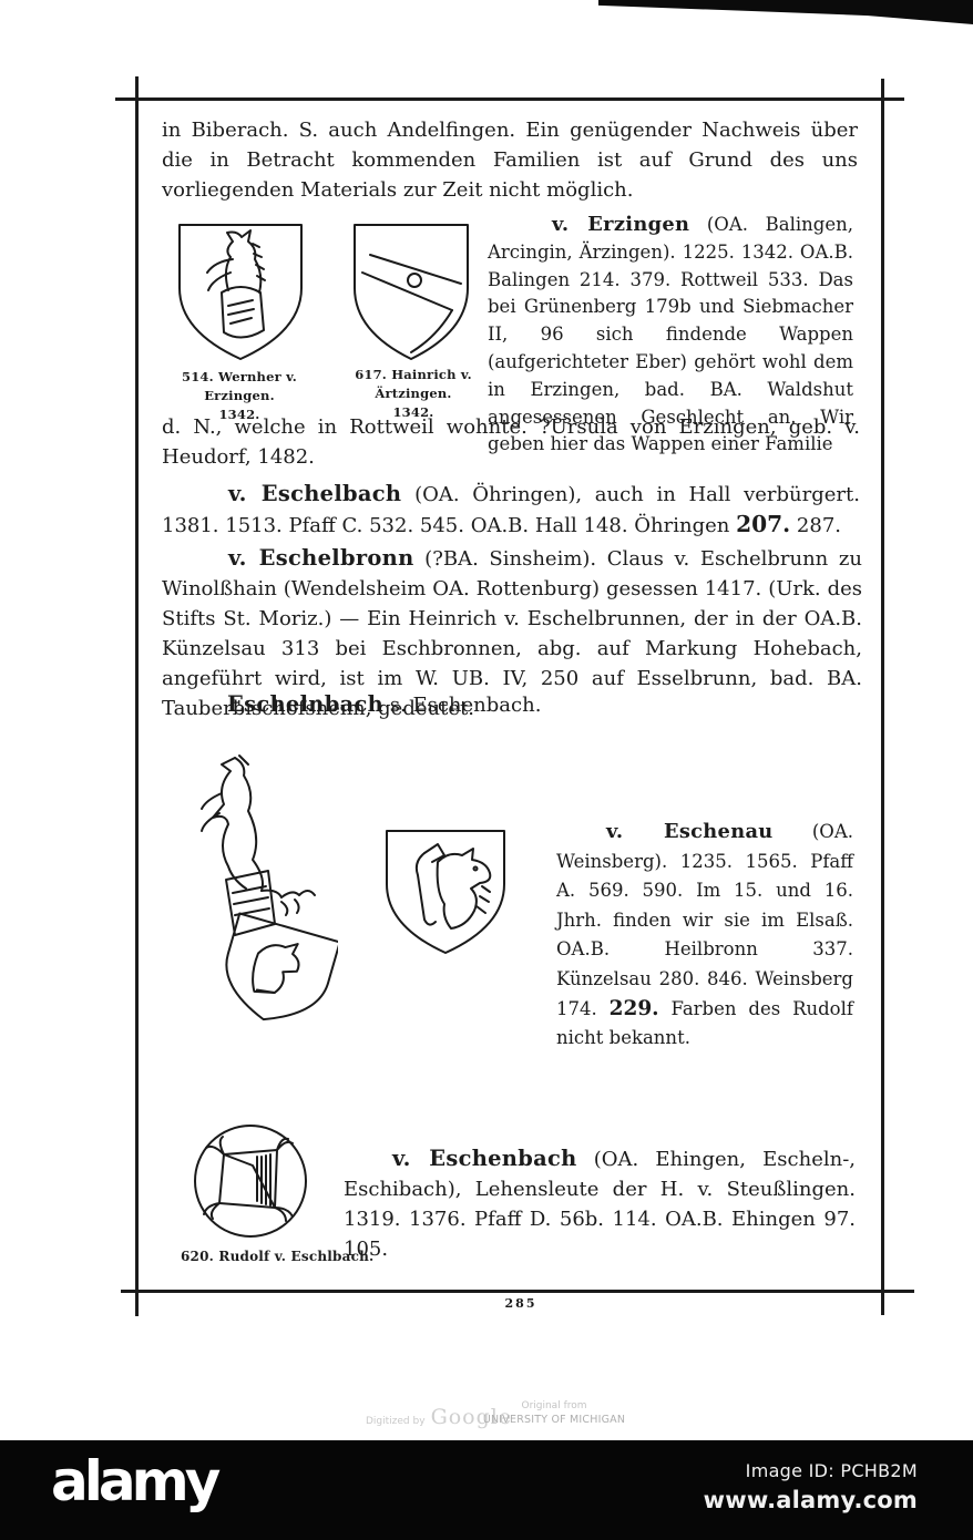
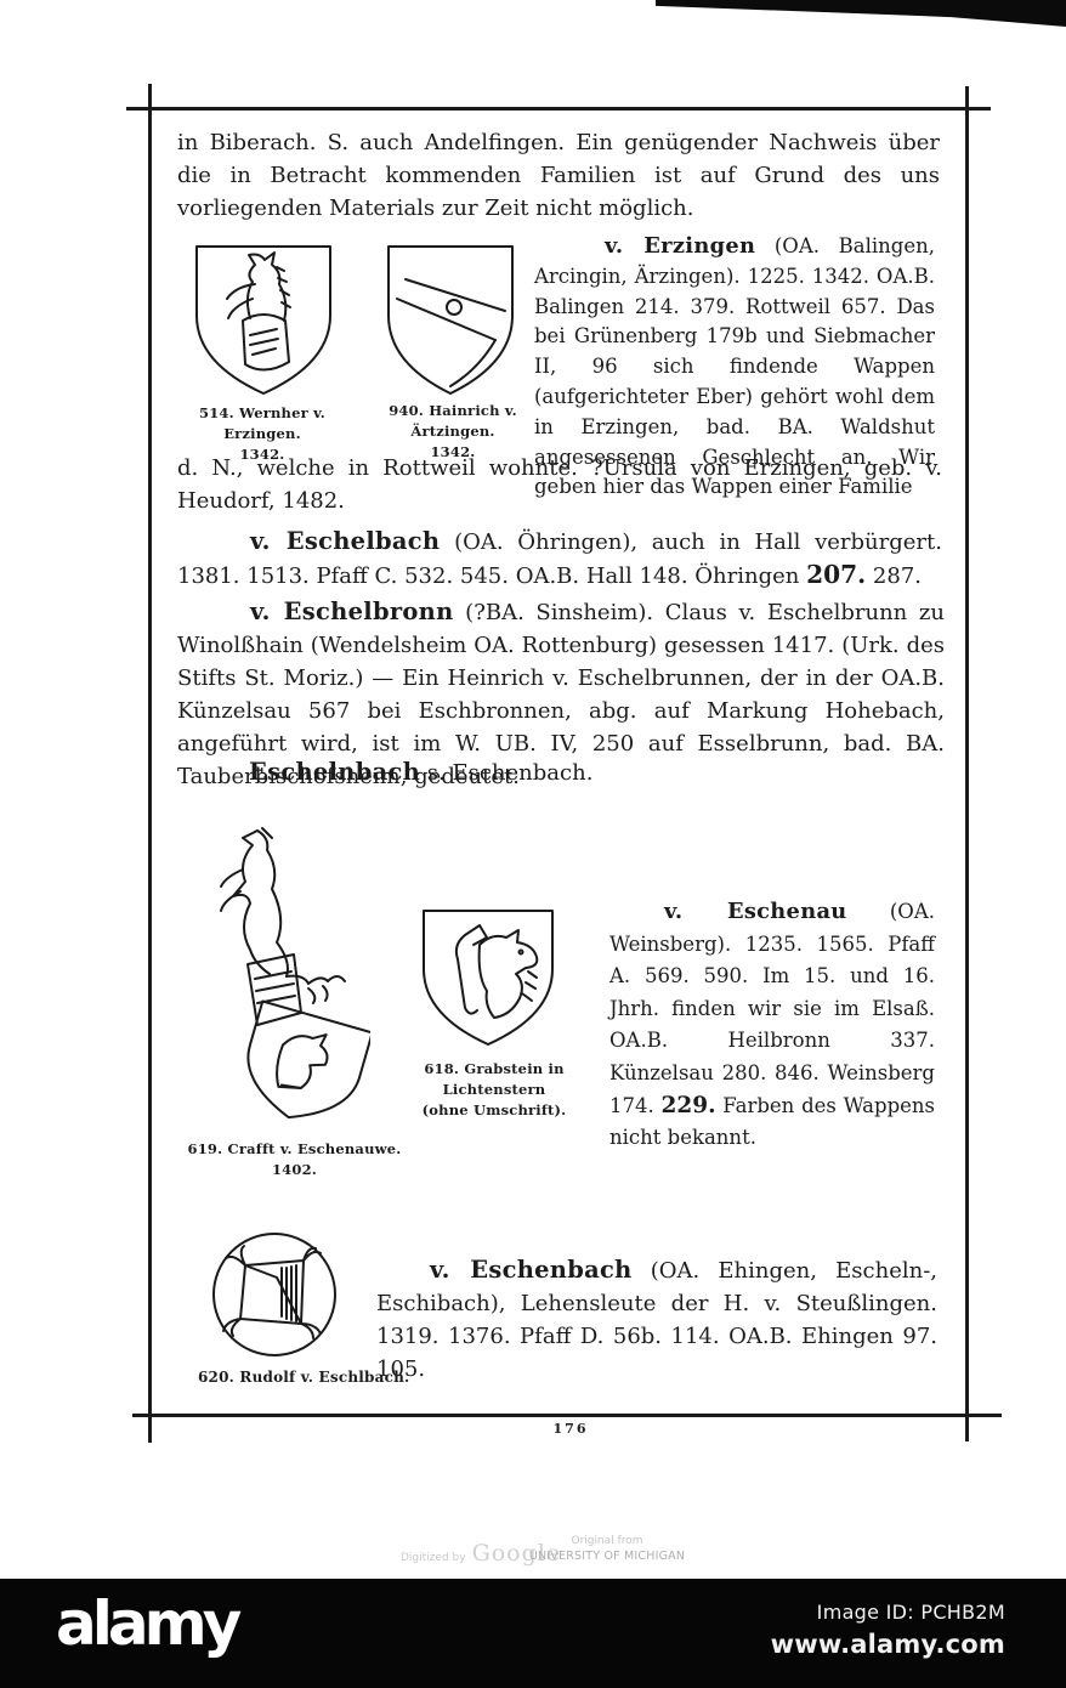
  in Biberach. S. auch Andelfingen. Ein genügender Nachweis über die in Betracht kommenden Familien ist auf Grund des uns vorliegenden Materials zur Zeit nicht möglich.
  514. Wernher v. Erzingen.
  1342.
- 617. Hainrich v. Ärtzingen.
+ 940. Hainrich v. Ärtzingen.
  1342.
- v. Erzingen (OA. Balingen, Arcingin, Ärzingen). 1225. 1342. OA.B. Balingen 214. 379. Rottweil 533. Das bei Grünenberg 179b und Siebmacher II, 96 sich findende Wappen (aufgerichteter Eber) gehört wohl dem in Erzingen, bad. BA. Waldshut angesessenen Geschlecht an. Wir geben hier das Wappen einer Familie
+ v. Erzingen (OA. Balingen, Arcingin, Ärzingen). 1225. 1342. OA.B. Balingen 214. 379. Rottweil 657. Das bei Grünenberg 179b und Siebmacher II, 96 sich findende Wappen (aufgerichteter Eber) gehört wohl dem in Erzingen, bad. BA. Waldshut angesessenen Geschlecht an. Wir geben hier das Wappen einer Familie
  d. N., welche in Rottweil wohnte. ?Ursula von Erzingen, geb. v. Heudorf, 1482.
  v. Eschelbach (OA. Öhringen), auch in Hall verbürgert. 1381. 1513. Pfaff C. 532. 545. OA.B. Hall 148. Öhringen 207. 287.
- v. Eschelbronn (?BA. Sinsheim). Claus v. Eschelbrunn zu Winolßhain (Wendelsheim OA. Rottenburg) gesessen 1417. (Urk. des Stifts St. Moriz.) — Ein Heinrich v. Eschelbrunnen, der in der OA.B. Künzelsau 313 bei Eschbronnen, abg. auf Markung Hohebach, angeführt wird, ist im W. UB. IV, 250 auf Esselbrunn, bad. BA. Tauberbischofsheim, gedeutet.
+ v. Eschelbronn (?BA. Sinsheim). Claus v. Eschelbrunn zu Winolßhain (Wendelsheim OA. Rottenburg) gesessen 1417. (Urk. des Stifts St. Moriz.) — Ein Heinrich v. Eschelbrunnen, der in der OA.B. Künzelsau 567 bei Eschbronnen, abg. auf Markung Hohebach, angeführt wird, ist im W. UB. IV, 250 auf Esselbrunn, bad. BA. Tauberbischofsheim, gedeutet.
  Eschelnbach s. Eschenbach.
+ 619. Crafft v. Eschenauwe.
+ 1402.
+ 618. Grabstein in Lichtenstern
+ (ohne Umschrift).
- v. Eschenau (OA. Weinsberg). 1235. 1565. Pfaff A. 569. 590. Im 15. und 16. Jhrh. finden wir sie im Elsaß. OA.B. Heilbronn 337. Künzelsau 280. 846. Weinsberg 174. 229. Farben des Rudolf nicht bekannt.
+ v. Eschenau (OA. Weinsberg). 1235. 1565. Pfaff A. 569. 590. Im 15. und 16. Jhrh. finden wir sie im Elsaß. OA.B. Heilbronn 337. Künzelsau 280. 846. Weinsberg 174. 229. Farben des Wappens nicht bekannt.
  620. Rudolf v. Eschlbach.
  v. Eschenbach (OA. Ehingen, Escheln-, Eschibach), Lehensleute der H. v. Steußlingen. 1319. 1376. Pfaff D. 56b. 114. OA.B. Ehingen 97. 105.
- 285
+ 176
  Digitized by
  Google
  Original from
  UNIVERSITY OF MICHIGAN
  alamy
  Image ID: PCHB2M
  www.alamy.com
